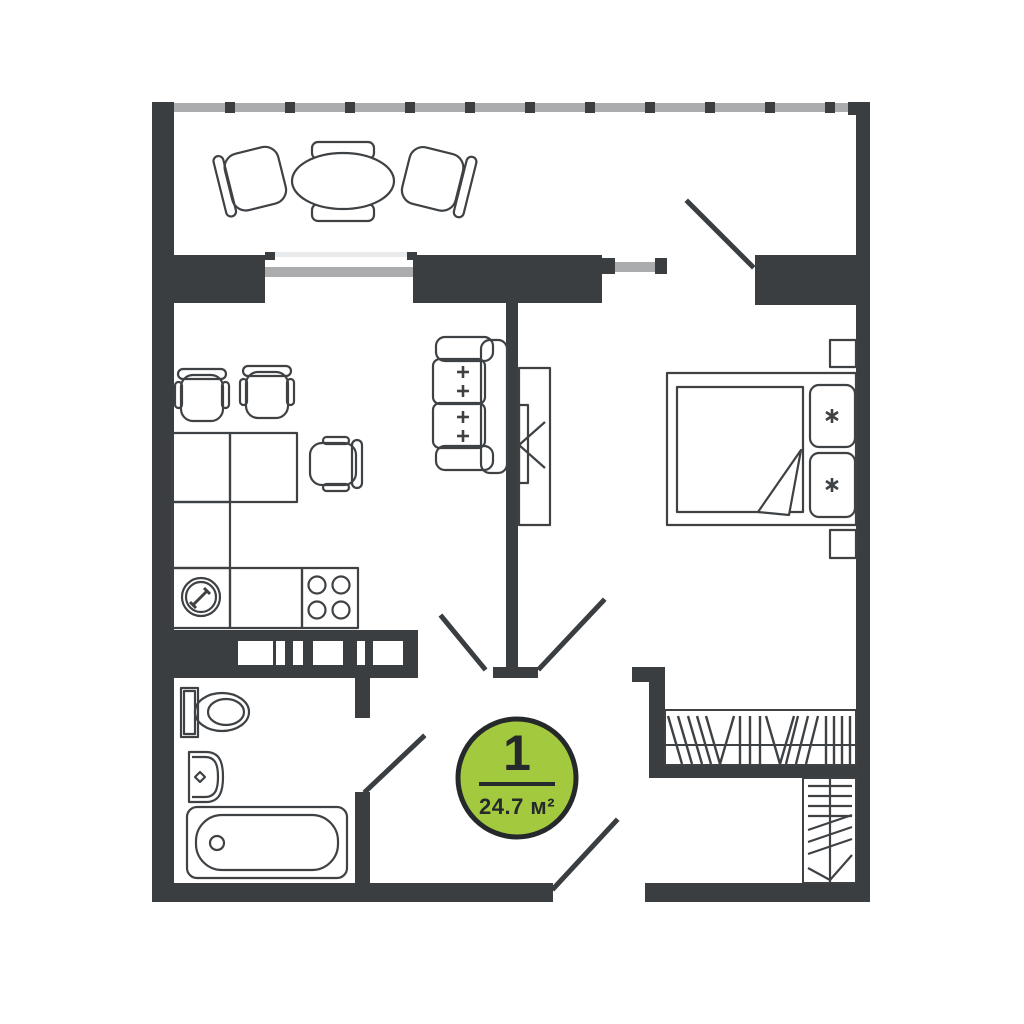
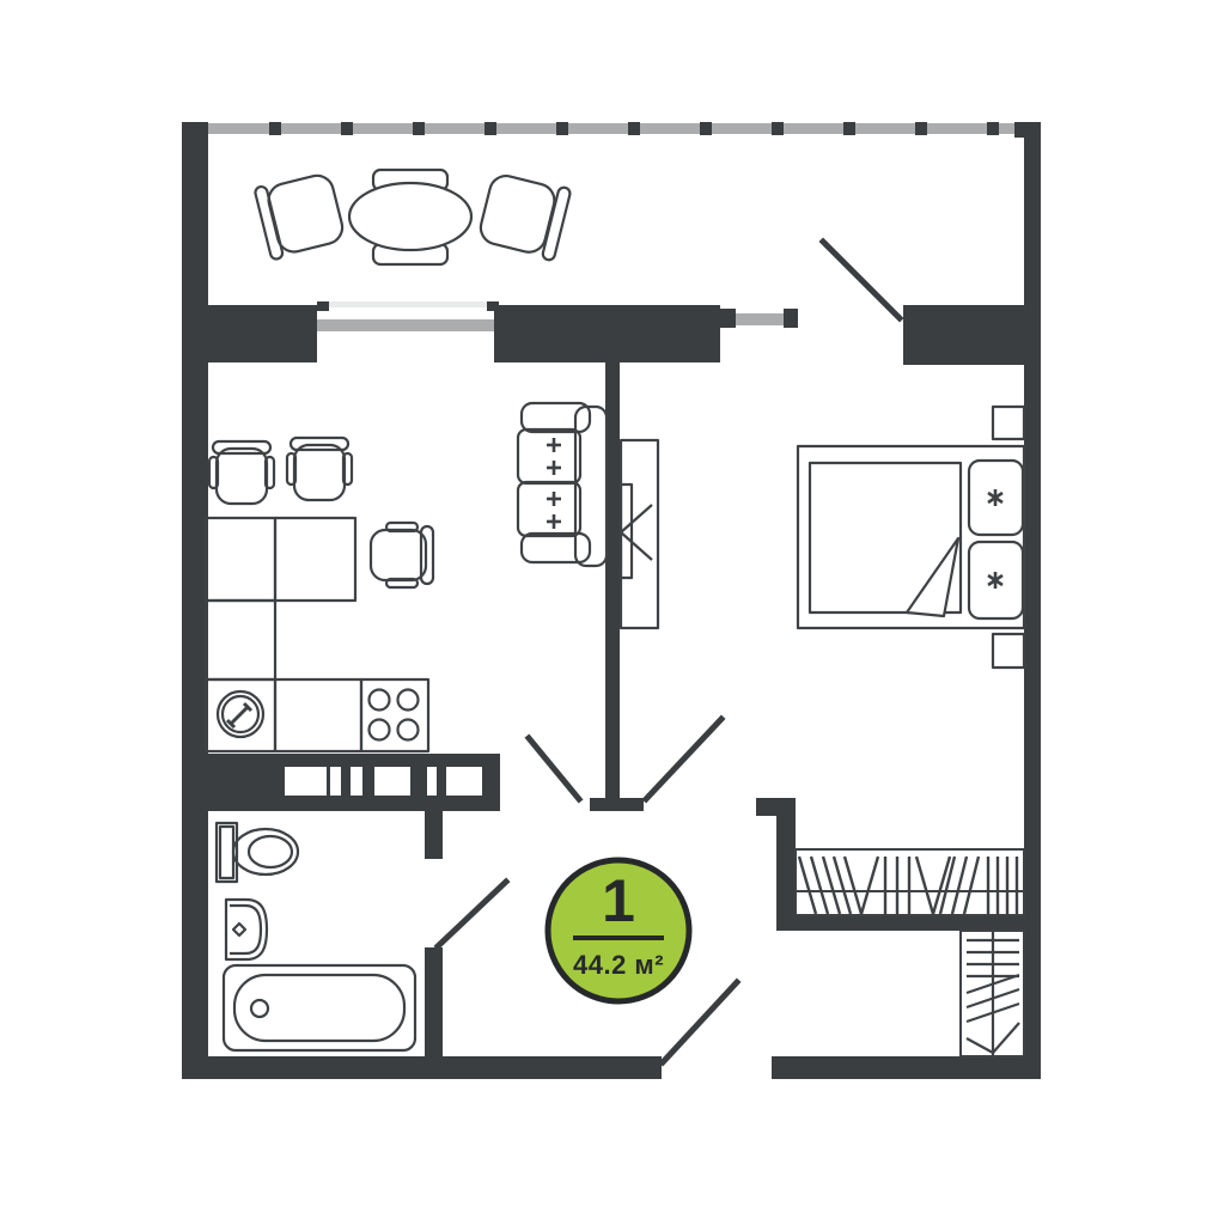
  1
- 24.7 м²
+ 44.2 м²
